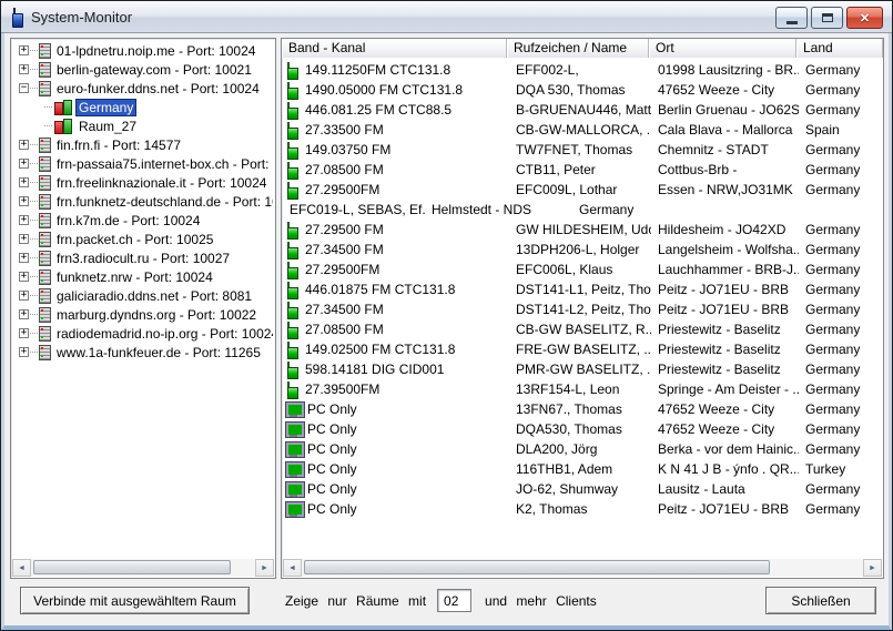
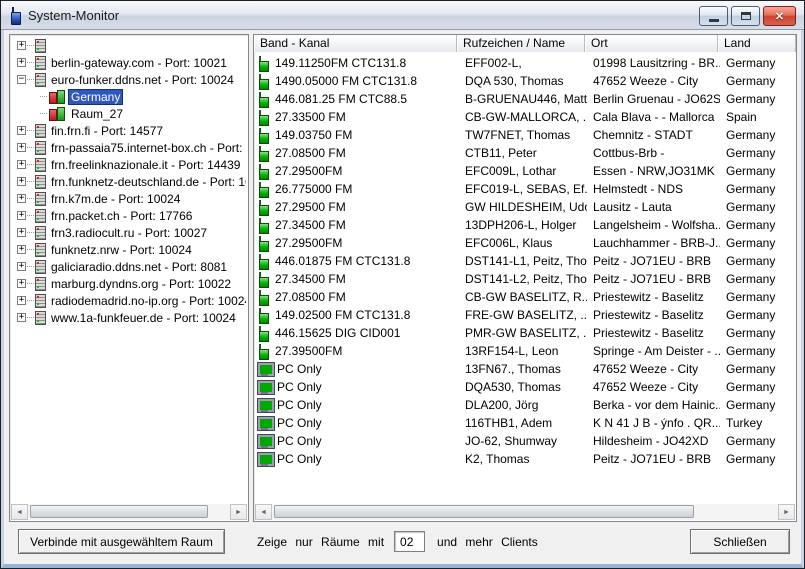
  System-Monitor
  ✕
  +
- 01-lpdnetru.noip.me - Port: 10024
  +
  berlin-gateway.com - Port: 10021
  −
  euro-funker.ddns.net - Port: 10024
  Germany
  Raum_27
  +
  fin.frn.fi - Port: 14577
  +
  frn-passaia75.internet-box.ch - Port:
  +
- frn.freelinknazionale.it - Port: 10024
+ frn.freelinknazionale.it - Port: 14439
  +
  frn.funknetz-deutschland.de - Port: 1
  +
  frn.k7m.de - Port: 10024
  +
- frn.packet.ch - Port: 10025
+ frn.packet.ch - Port: 17766
  +
  frn3.radiocult.ru - Port: 10027
  +
  funknetz.nrw - Port: 10024
  +
  galiciaradio.ddns.net - Port: 8081
  +
  marburg.dyndns.org - Port: 10022
  +
  radiodemadrid.no-ip.org - Port: 1002
  +
- www.1a-funkfeuer.de - Port: 11265
+ www.1a-funkfeuer.de - Port: 10024
  Band - Kanal
  Rufzeichen / Name
  Ort
  Land
  149.11250FM CTC131.8
  EFF002-L,
  01998 Lausitzring - BR.
  Germany
  1490.05000 FM CTC131.8
  DQA 530, Thomas
  47652 Weeze - City
  Germany
  446.081.25 FM CTC88.5
  B-GRUENAU446, Matt
  Berlin Gruenau - JO62S
  Germany
  27.33500 FM
  CB-GW-MALLORCA, .
  Cala Blava - - Mallorca
  Spain
  149.03750 FM
  TW7FNET, Thomas
  Chemnitz - STADT
  Germany
  27.08500 FM
  CTB11, Peter
  Cottbus-Brb -
  Germany
  27.29500FM
  EFC009L, Lothar
  Essen - NRW,JO31MK
  Germany
+ 26.775000 FM
  EFC019-L, SEBAS, Ef.
  Helmstedt - NDS
  Germany
  27.29500 FM
  GW HILDESHEIM, Ud
- Hildesheim - JO42XD
+ Lausitz - Lauta
  Germany
  27.34500 FM
  13DPH206-L, Holger
  Langelsheim - Wolfsha..
  Germany
  27.29500FM
  EFC006L, Klaus
  Lauchhammer - BRB-J.
  Germany
  446.01875 FM CTC131.8
  DST141-L1, Peitz, Tho
  Peitz - JO71EU - BRB
  Germany
  27.34500 FM
  DST141-L2, Peitz, Tho
  Peitz - JO71EU - BRB
  Germany
  27.08500 FM
  CB-GW BASELITZ, R..
  Priestewitz - Baselitz
  Germany
  149.02500 FM CTC131.8
  FRE-GW BASELITZ, ..
  Priestewitz - Baselitz
  Germany
- 598.14181 DIG CID001
+ 446.15625 DIG CID001
  PMR-GW BASELITZ, .
  Priestewitz - Baselitz
  Germany
  27.39500FM
  13RF154-L, Leon
  Springe - Am Deister - ..
  Germany
  PC Only
  13FN67., Thomas
  47652 Weeze - City
  Germany
  PC Only
  DQA530, Thomas
  47652 Weeze - City
  Germany
  PC Only
  DLA200, Jörg
  Berka - vor dem Hainic.
  Germany
  PC Only
  116THB1, Adem
  K N 41 J B - ýnfo . QR..
  Turkey
  PC Only
  JO-62, Shumway
- Lausitz - Lauta
+ Hildesheim - JO42XD
  Germany
  PC Only
  K2, Thomas
  Peitz - JO71EU - BRB
  Germany
  Verbinde mit ausgewähltem Raum
  Zeige nur Räume mit
  02
  und mehr Clients
  Schließen
